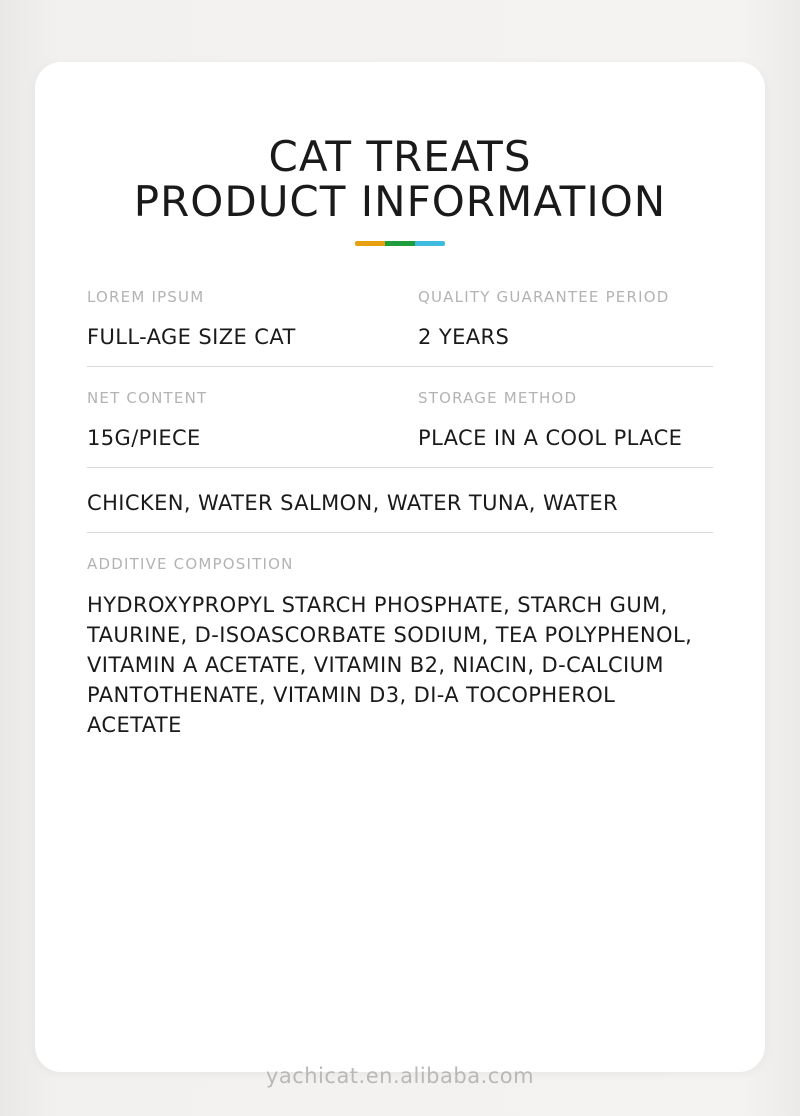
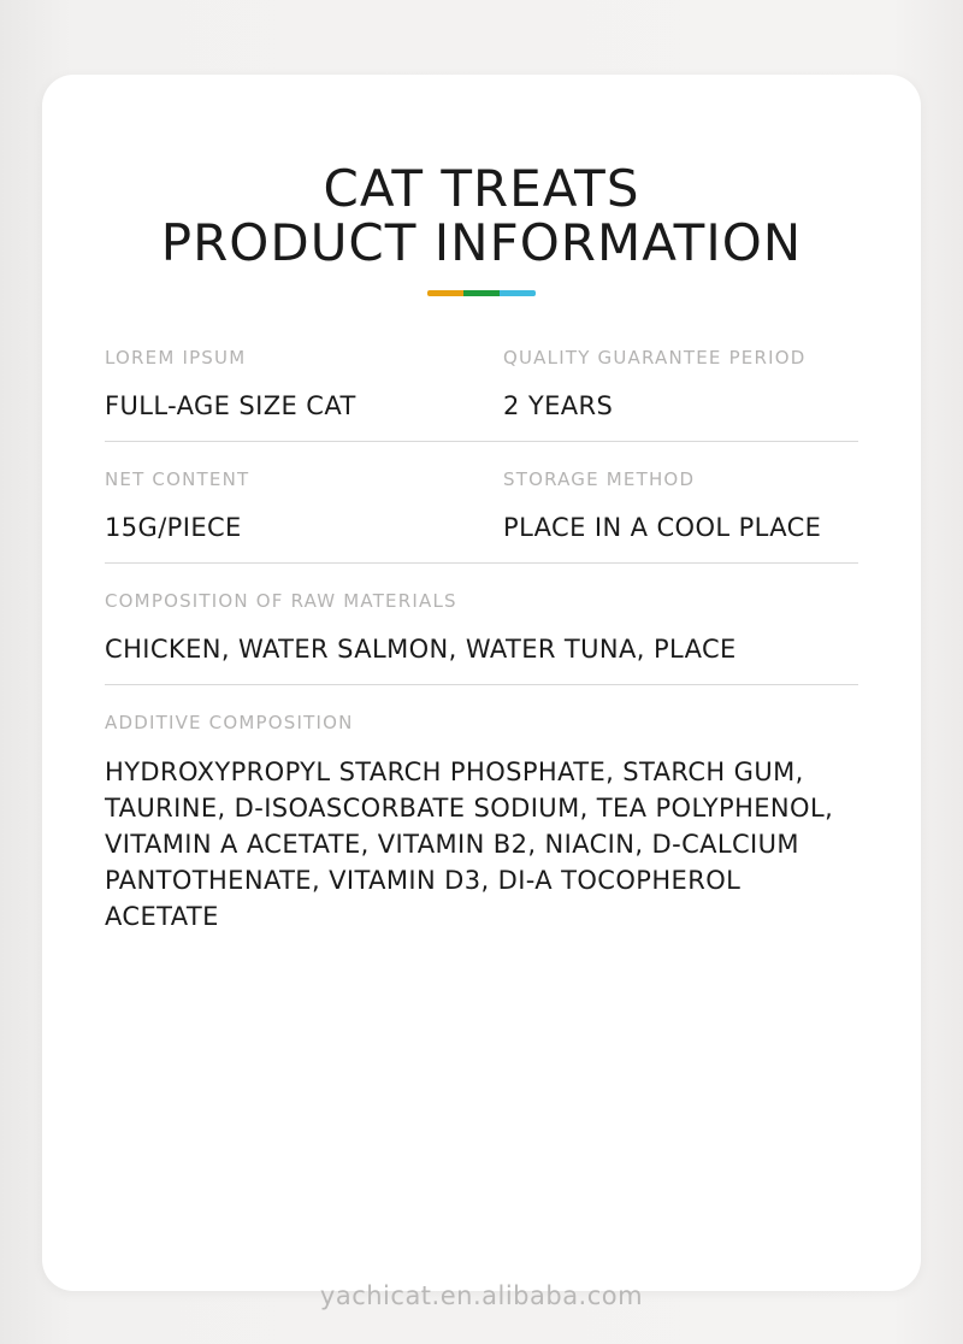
  CAT TREATS
  PRODUCT INFORMATION
  LOREM IPSUM
  FULL-AGE SIZE CAT
  QUALITY GUARANTEE PERIOD
  2 YEARS
  NET CONTENT
  15G/PIECE
  STORAGE METHOD
  PLACE IN A COOL PLACE
+ COMPOSITION OF RAW MATERIALS
- CHICKEN, WATER SALMON, WATER TUNA, WATER
+ CHICKEN, WATER SALMON, WATER TUNA, PLACE
  ADDITIVE COMPOSITION
  HYDROXYPROPYL STARCH PHOSPHATE, STARCH GUM, TAURINE, D-ISOASCORBATE SODIUM, TEA POLYPHENOL, VITAMIN A ACETATE, VITAMIN B2, NIACIN, D-CALCIUM PANTOTHENATE, VITAMIN D3, DI-A TOCOPHEROL ACETATE
  yachicat.en.alibaba.com
